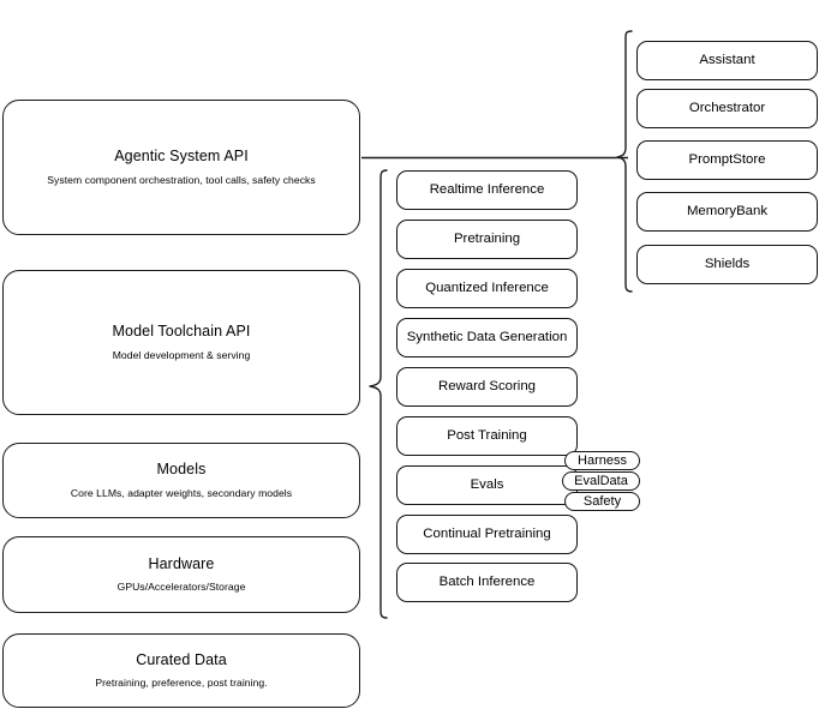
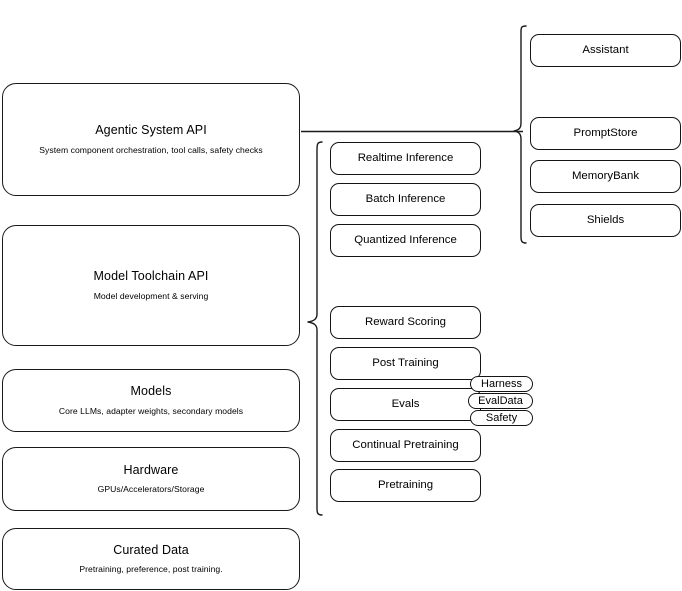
  Agentic System API
  System component orchestration, tool calls, safety checks
  Model Toolchain API
  Model development & serving
  Models
  Core LLMs, adapter weights, secondary models
  Hardware
  GPUs/Accelerators/Storage
  Curated Data
  Pretraining, preference, post training.
  Assistant
- Orchestrator
  PromptStore
  MemoryBank
  Shields
  Realtime Inference
- Pretraining
+ Batch Inference
  Quantized Inference
- Synthetic Data Generation
  Reward Scoring
  Post Training
  Evals
  Continual Pretraining
- Batch Inference
+ Pretraining
  Harness
  EvalData
  Safety
